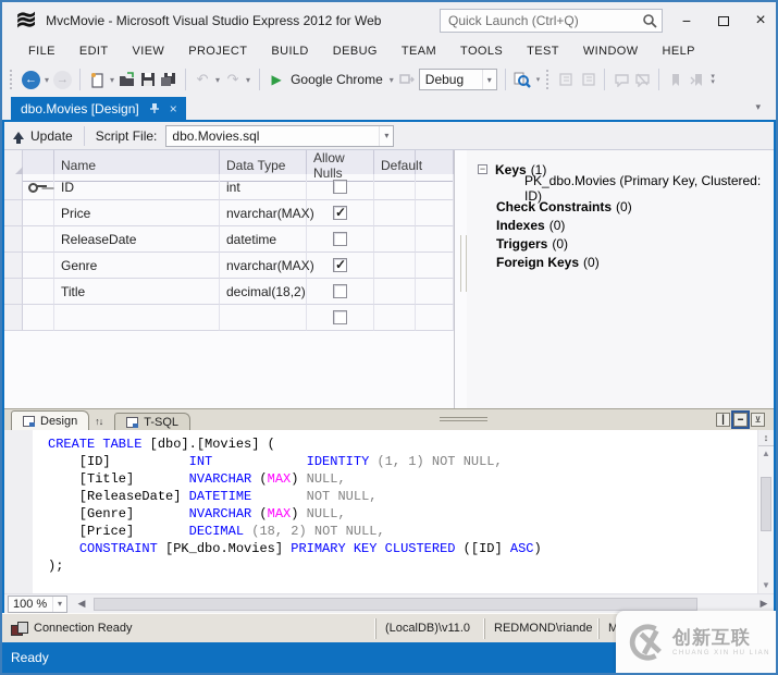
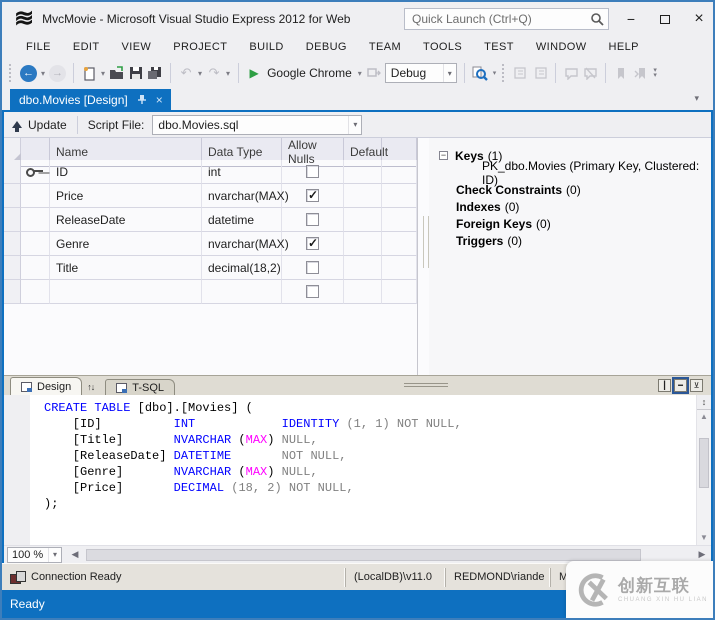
  ≋
  MvcMovie - Microsoft Visual Studio Express 2012 for Web
  Quick Launch (Ctrl+Q)
  −
  ×
  FILE
  EDIT
  VIEW
  PROJECT
  BUILD
  DEBUG
  TEAM
  TOOLS
  TEST
  WINDOW
  HELP
  ←
  ▾
  →
  ▾
  ↶
  ▾
  ↷
  ▾
  ▶
  Google Chrome
  ▾
  Debug
  ▾
  dbo.Movies [Design]
  ×
  ▾
  Update
  Script File:
  dbo.Movies.sql
  ▾
  Name
  Data Type
  Allow Nulls
  Defau
  ID
  int
  Price
  nvarchar(MAX
  ReleaseDate
  datetime
  Genre
  nvarchar(MAX
  Title
  decimal(18,2)
  −
  Keys
  (1)
  PK_dbo.Movies (Primary Key, Clustered: ID)
  Check Constraints
  (0)
  Indexes
  (0)
- Triggers
+ Foreign Keys
  (0)
- Foreign Keys
+ Triggers
  (0)
  Design
  ↑↓
  T-SQL
  ┃
  ━
  ⊻
  CREATE TABLE [dbo].[Movies] (
  [ID] INT IDENTITY (1, 1) NOT NULL,
  [Title] NVARCHAR (MAX) NULL,
  [ReleaseDate] DATETIME NOT NULL,
  [Genre] NVARCHAR (MAX) NULL,
  [Price] DECIMAL (18, 2) NOT NULL,
- CONSTRAINT [PK_dbo.Movies] PRIMARY KEY CLUSTERED ([ID] ASC)
  );
  ↕
  ▲
  ▼
  100 %
  ▾
  ◀
  ▶
  Connection Ready
  (LocalDB)\v11.0
  REDMOND\riande
  Ready
  创新互联
